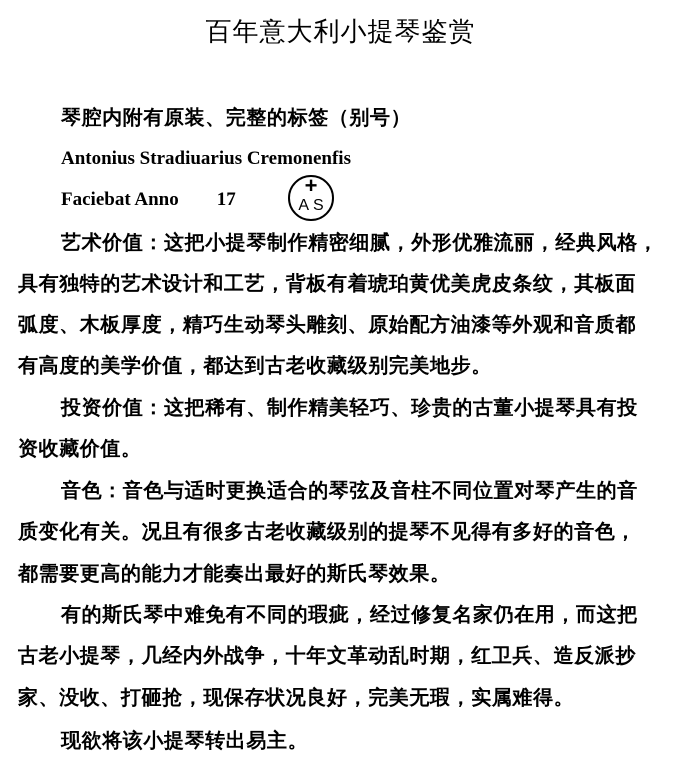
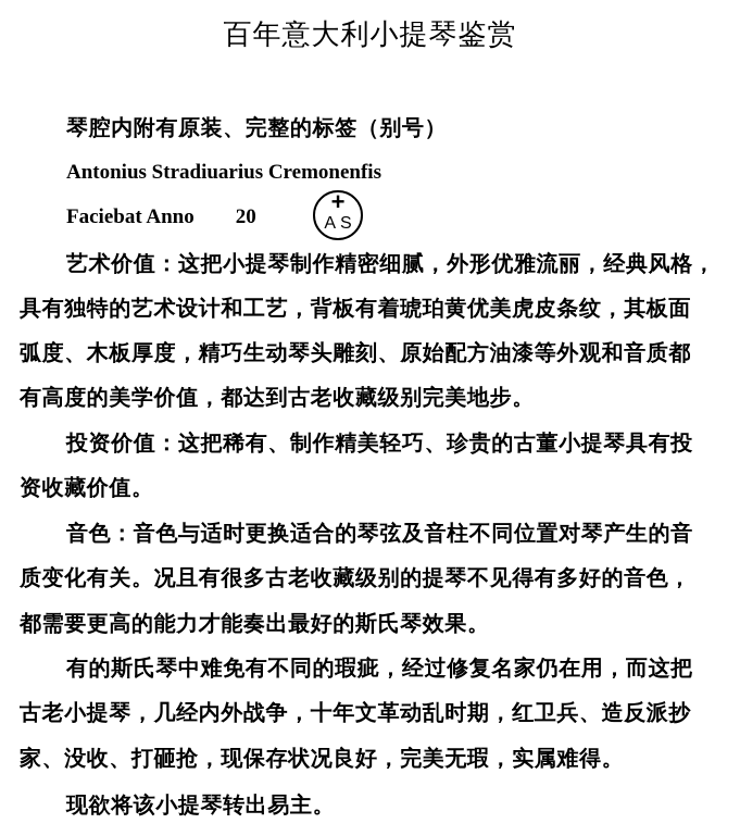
  百年意大利小提琴鉴赏
  琴腔内附有原装、完整的标签（别号）
  Antonius Stradiuarius Cremonenfis
- Faciebat Anno 17
+ Faciebat Anno 20
  +
  AS
  艺术价值：这把小提琴制作精密细腻，外形优雅流丽，经典风格，
  具有独特的艺术设计和工艺，背板有着琥珀黄优美虎皮条纹，其板面
  弧度、木板厚度，精巧生动琴头雕刻、原始配方油漆等外观和音质都
  有高度的美学价值，都达到古老收藏级别完美地步。
  投资价值：这把稀有、制作精美轻巧、珍贵的古董小提琴具有投
  资收藏价值。
  音色：音色与适时更换适合的琴弦及音柱不同位置对琴产生的音
  质变化有关。况且有很多古老收藏级别的提琴不见得有多好的音色，
  都需要更高的能力才能奏出最好的斯氏琴效果。
  有的斯氏琴中难免有不同的瑕疵，经过修复名家仍在用，而这把
  古老小提琴，几经内外战争，十年文革动乱时期，红卫兵、造反派抄
  家、没收、打砸抢，现保存状况良好，完美无瑕，实属难得。
  现欲将该小提琴转出易主。
